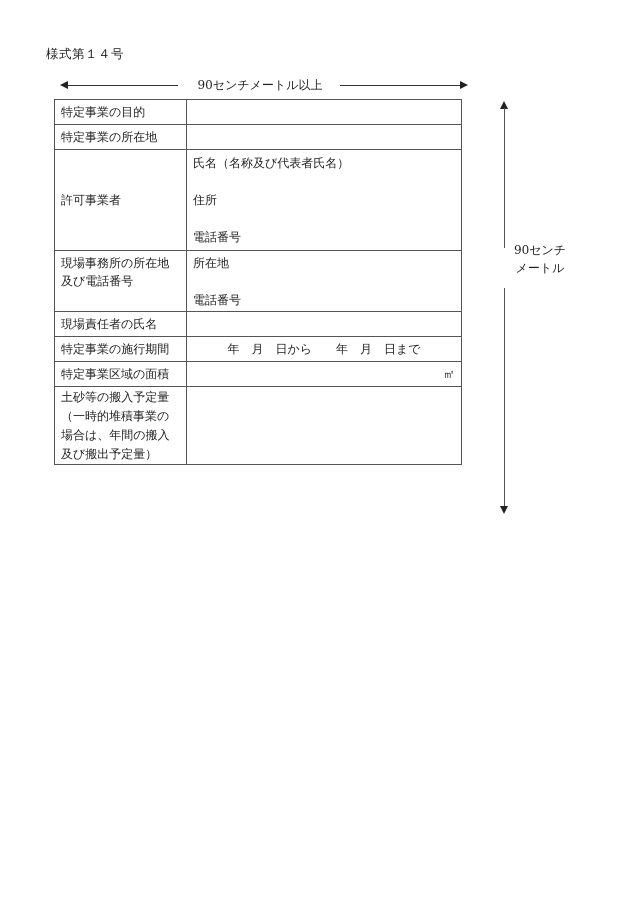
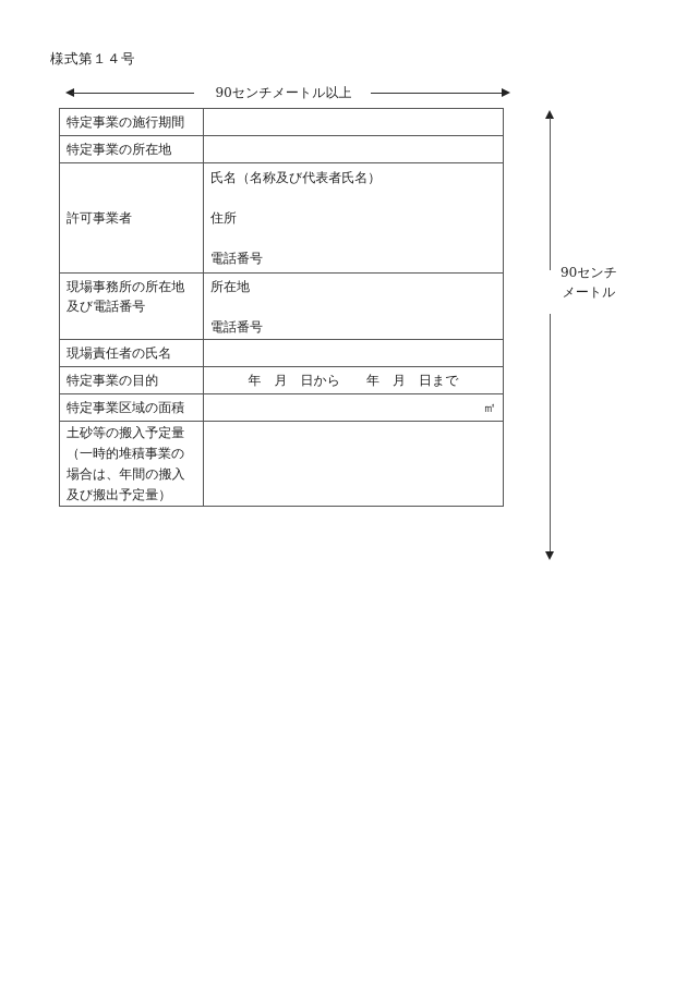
  様式第１４号
  90センチメートル以上
  90センチ
  メートル
- 特定事業の目的
+ 特定事業の施行期間
  特定事業の所在地
  許可事業者	氏名（名称及び代表者氏名） 住所 電話番号
  現場事務所の所在地 及び電話番号	所在地 電話番号
  現場責任者の氏名
- 特定事業の施行期間	年 月 日から 年 月 日まで
+ 特定事業の目的	年 月 日から 年 月 日まで
  特定事業区域の面積	㎡
  土砂等の搬入予定量 （一時的堆積事業の 場合は、年間の搬入 及び搬出予定量）
